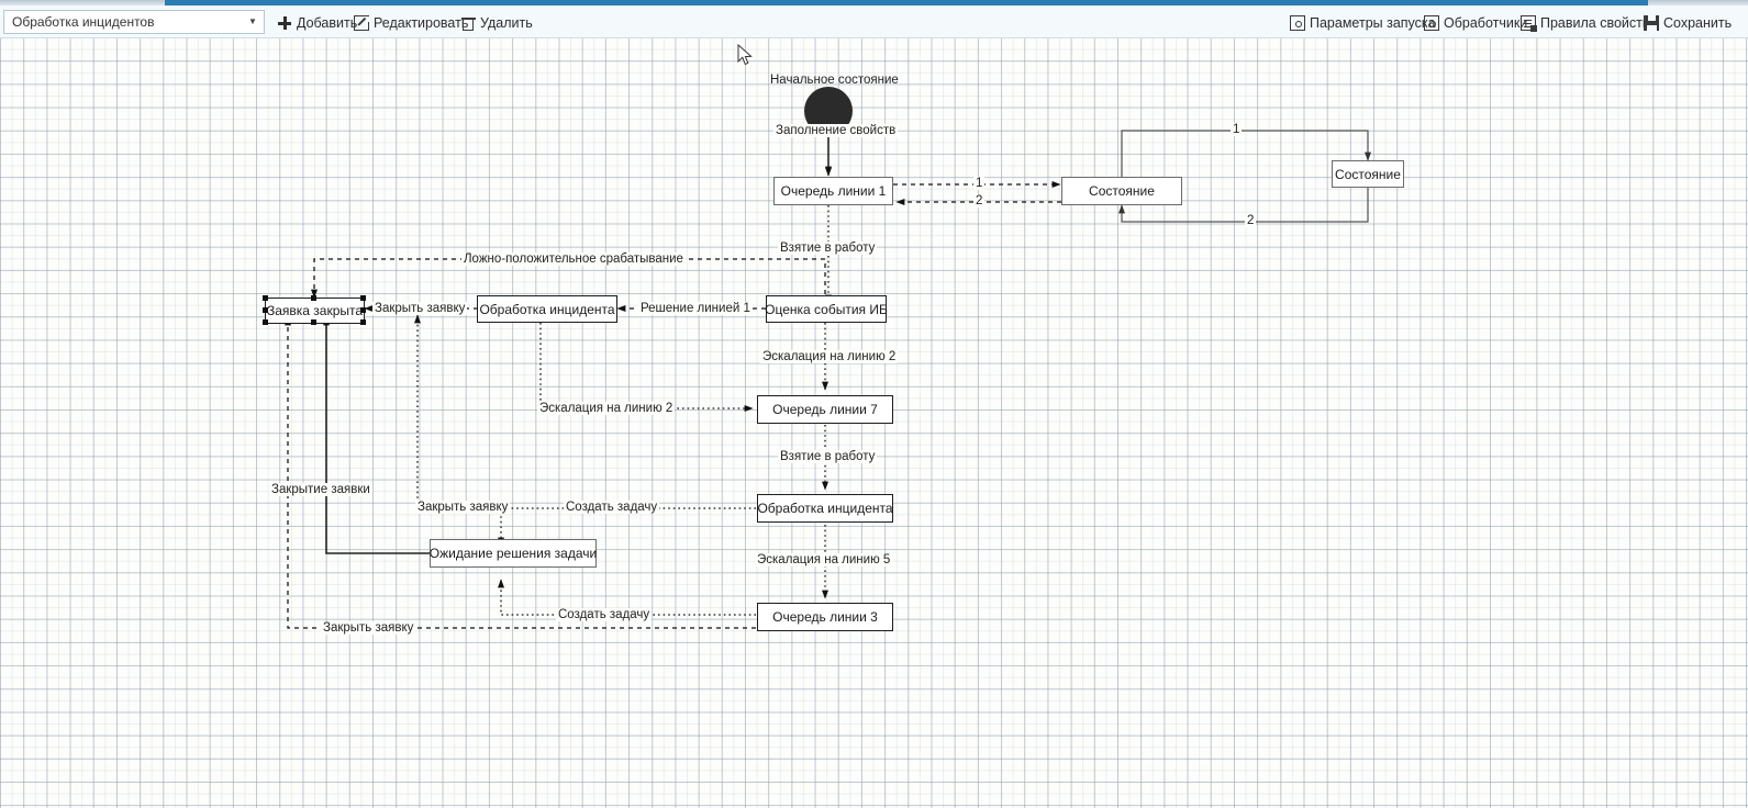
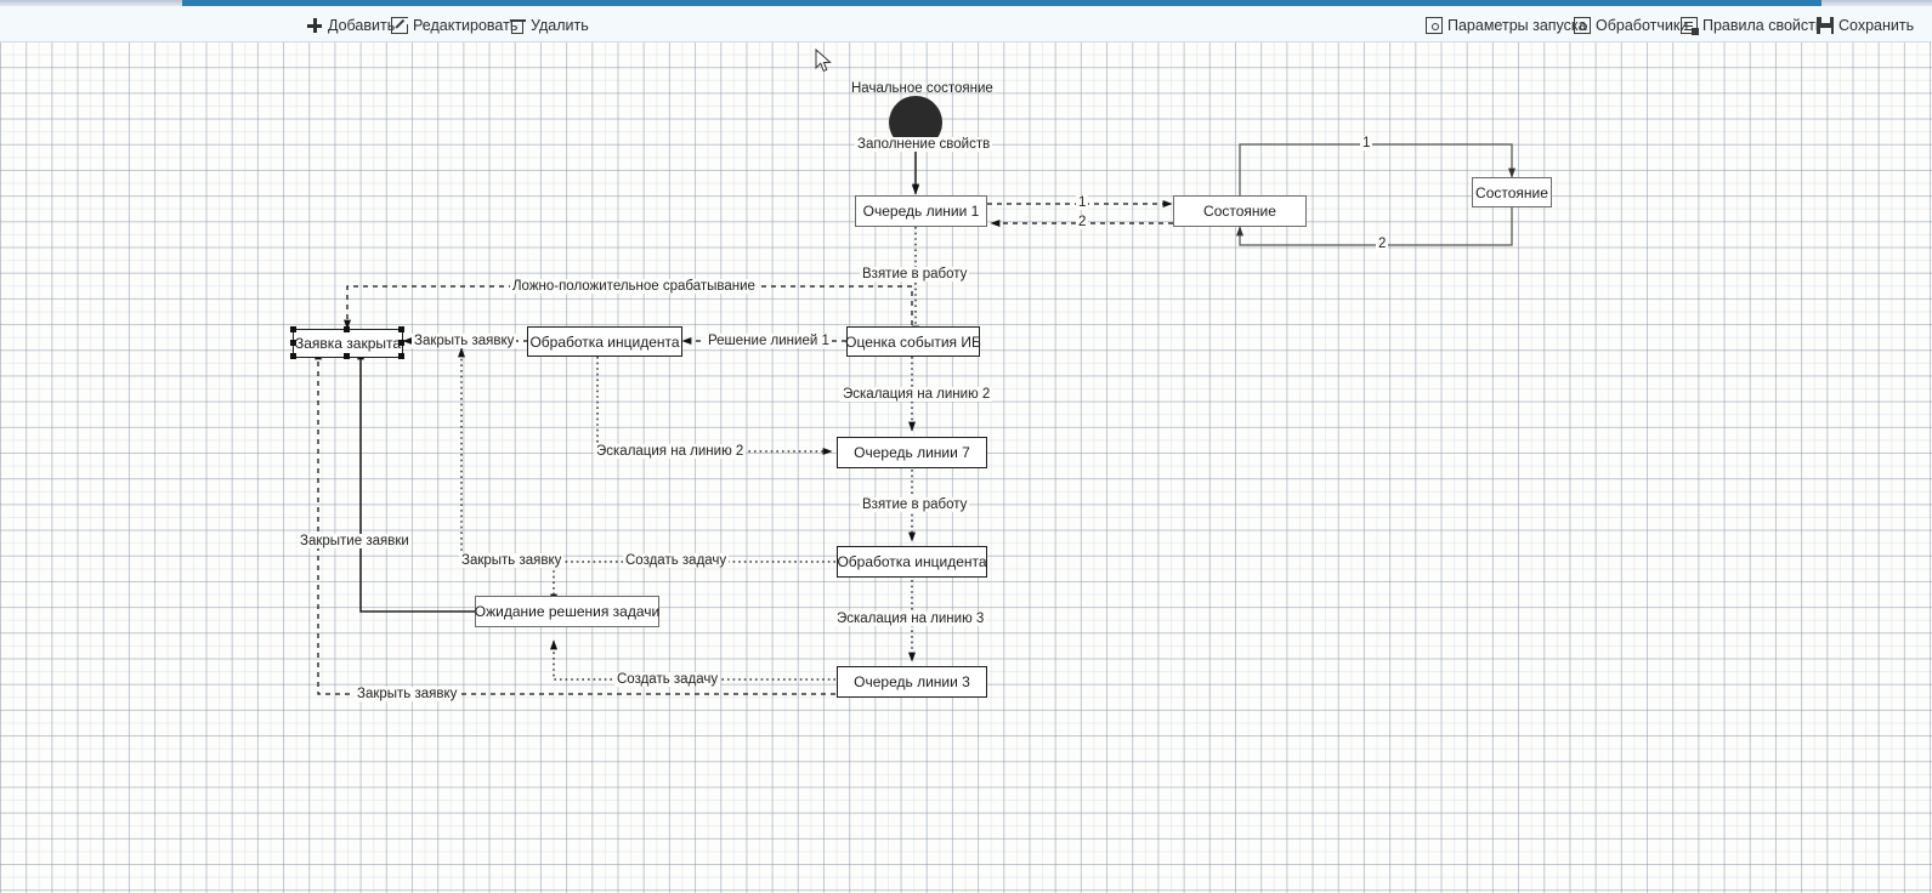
- Обработка инцидентов
- ▼
  Добавит
  Редактироват
  Удалить
  Параметры запуска
  Обработчик
  Правила свойст
  Сохранить
  Начальное состояние
  Очередь линии 1
  Состояние
  Состояние
  Заявка закрыта
  Обработка инцидента
  Оценка события ИБ
  Очередь линии 7
  Обработка инцидента
  Ожидание решения задачи
  Очередь линии 3
  Заполнение свойств
  Взятие в работу
  Ложно-положительное срабатывание
  Закрыть заявку
  Решение линией 1
  Эскалация на линию 2
  Эскалация на линию 2
  Взятие в работу
  Закрыть заявку
  Создать задачу
- Эскалация на линию 5
+ Эскалация на линию 3
  Создать задачу
  Закрыть заявку
  Закрытие заявки
  1
  2
  1
  2
